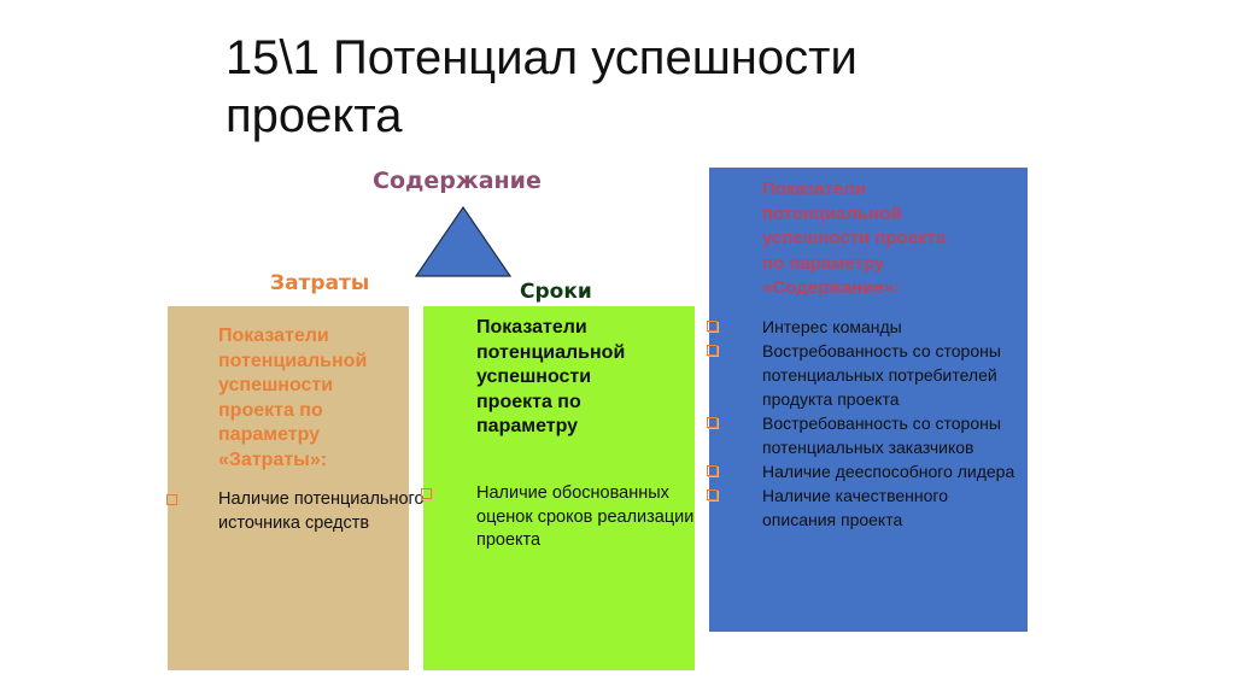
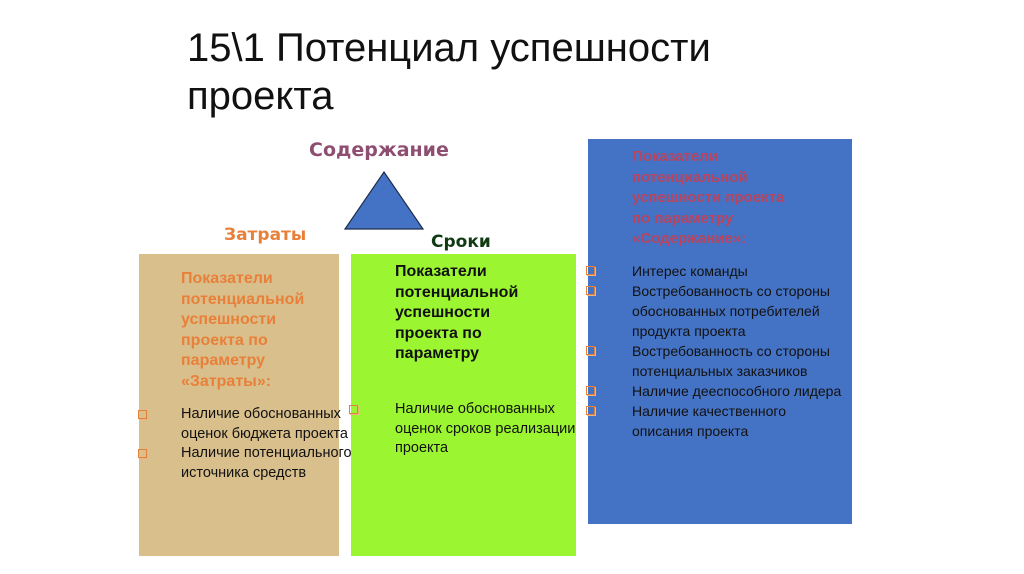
  15\1 Потенциал успешности проекта
  Содержание
  Затраты
  Сроки
  Показатели
  потенциальной
  успешности
  проекта по
  параметру
  «Затраты»:
+ Наличие обоснованных оценок бюджета проекта
  Наличие потенциального источника средств
  Показатели
  потенциальной
  успешности
  проекта по
  параметру
  Наличие обоснованных оценок сроков реализации проекта
  Показатели
  потенциальной
  успешности проекта
  по параметру
  «Содержание»:
  Интерес команды
- Востребованность со стороны потенциальных потребителей продукта проекта
+ Востребованность со стороны обоснованных потребителей продукта проекта
  Востребованность со стороны потенциальных заказчиков
  Наличие дееспособного лидера
  Наличие качественного описания проекта
